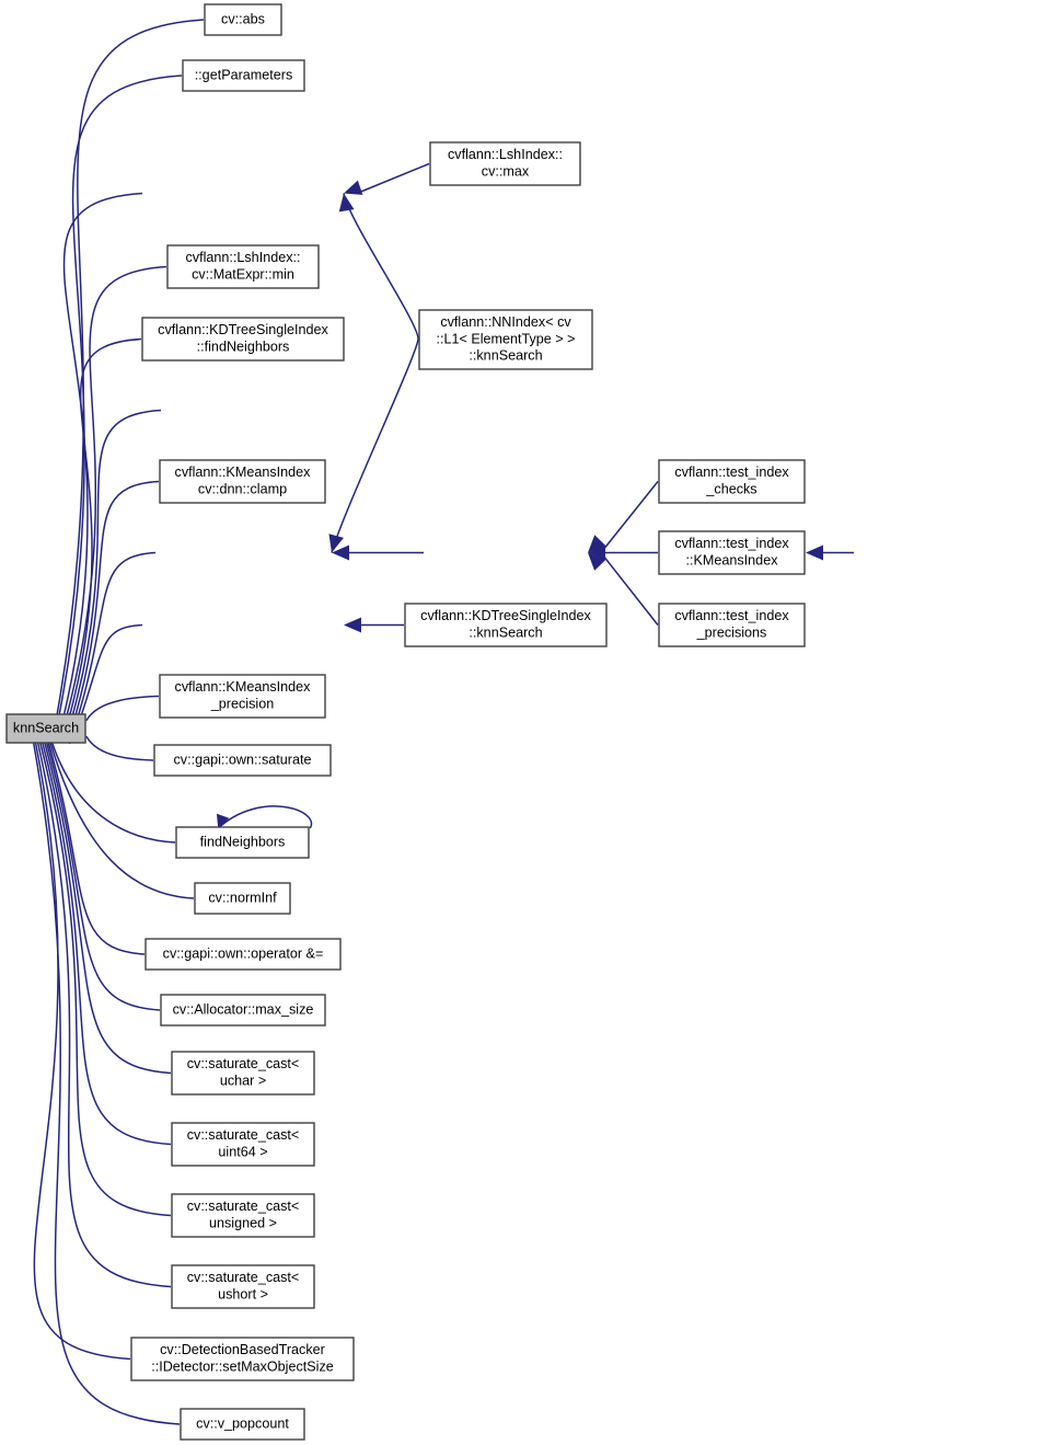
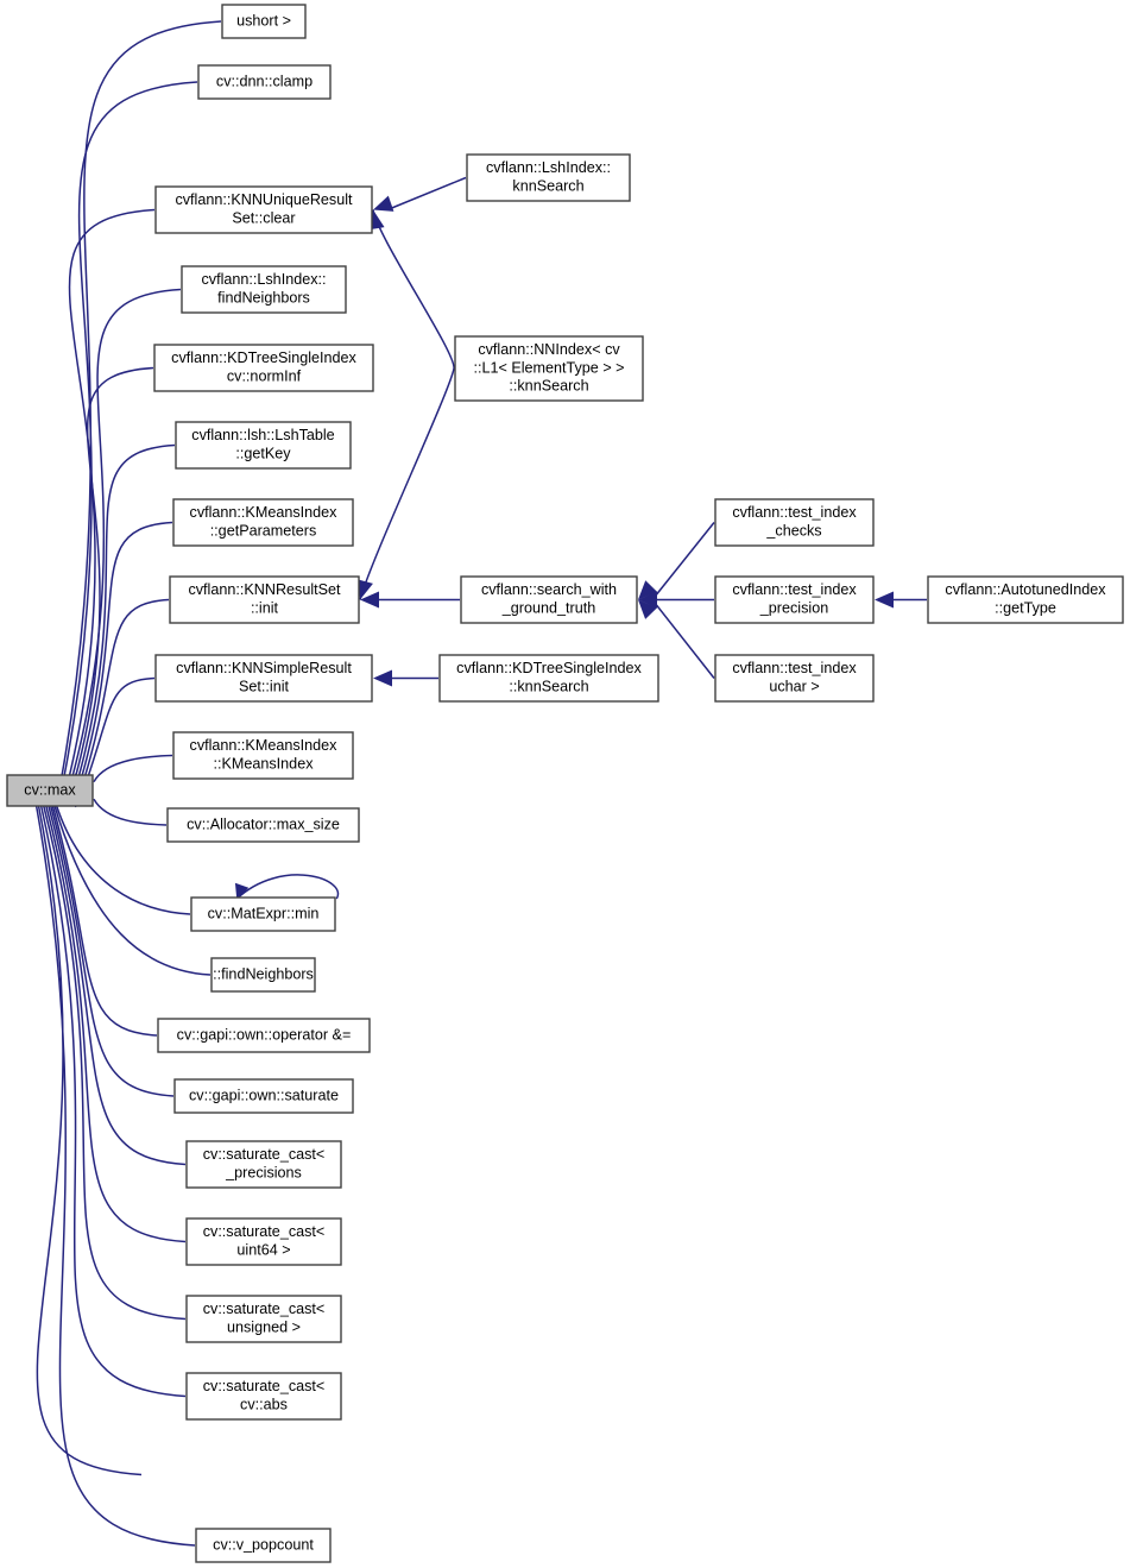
- knnSearch
+ cv::max
- cv::abs
+ ushort >
- ::getParameters
+ cv::dnn::clamp
+ cvflann::KNNUniqueResult
+ Set::clear
  cvflann::LshIndex::
- cv::MatExpr::min
+ findNeighbors
  cvflann::KDTreeSingleIndex
- ::findNeighbors
+ cv::normInf
+ cvflann::lsh::LshTable
+ ::getKey
  cvflann::KMeansIndex
- cv::dnn::clamp
+ ::getParameters
+ cvflann::KNNResultSet
+ ::init
+ cvflann::KNNSimpleResult
+ Set::init
  cvflann::KMeansIndex
- _precision
+ ::KMeansIndex
- cv::gapi::own::saturate
+ cv::Allocator::max_size
- findNeighbors
+ cv::MatExpr::min
- cv::normInf
+ ::findNeighbors
  cv::gapi::own::operator &=
- cv::Allocator::max_size
+ cv::gapi::own::saturate
  cv::saturate_cast<
- uchar >
+ _precisions
  cv::saturate_cast<
  uint64 >
  cv::saturate_cast<
  unsigned >
  cv::saturate_cast<
- ushort >
+ cv::abs
- cv::DetectionBasedTracker
- ::IDetector::setMaxObjectSize
  cv::v_popcount
  cvflann::LshIndex::
- cv::max
+ knnSearch
  cvflann::NNIndex< cv
  ::L1< ElementType > >
  ::knnSearch
+ cvflann::search_with
+ _ground_truth
  cvflann::KDTreeSingleIndex
  ::knnSearch
  cvflann::test_index
  _checks
  cvflann::test_index
- ::KMeansIndex
+ _precision
  cvflann::test_index
- _precisions
+ uchar >
+ cvflann::AutotunedIndex
+ ::getType
